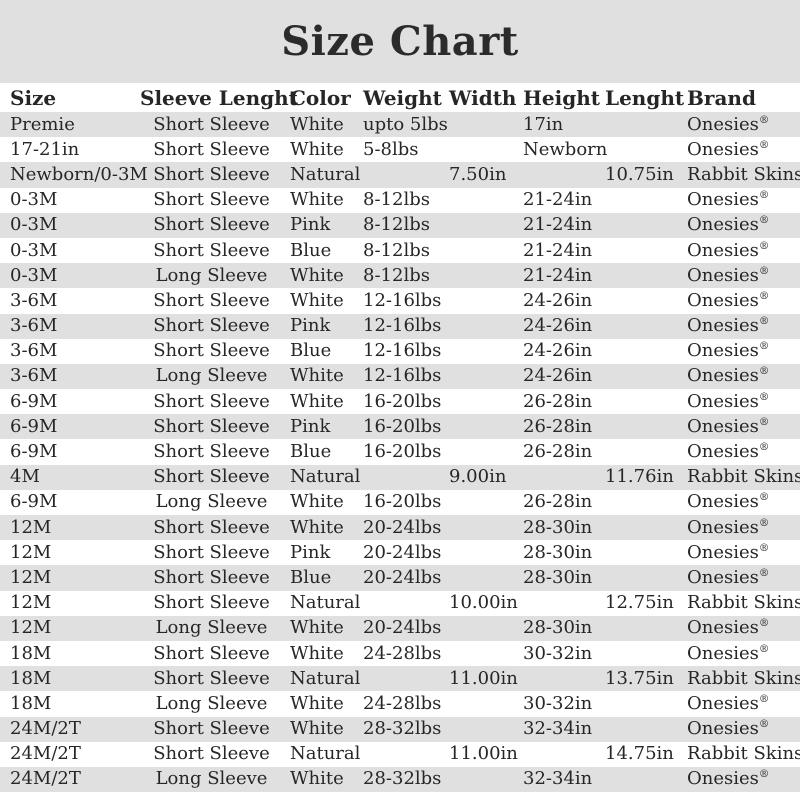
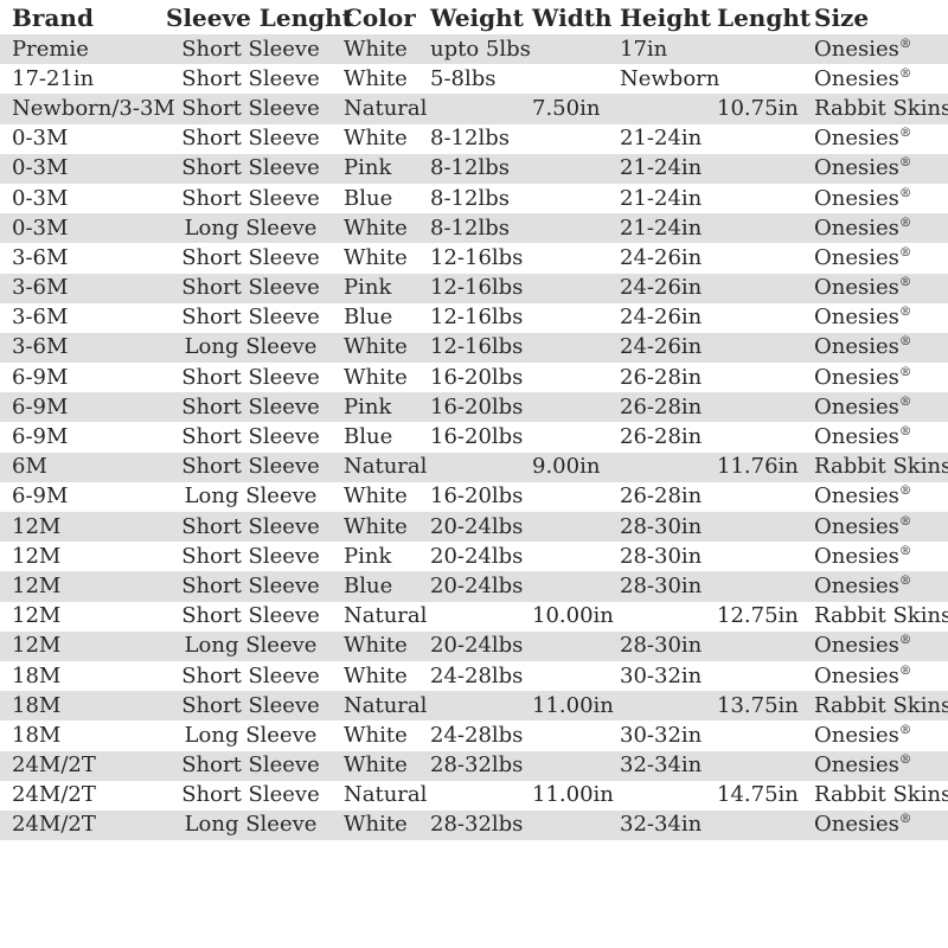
- Size Chart
- Size
+ Brand
  Sleeve Lengh
  Color
  Weight
  Width
  Height
  Lenght
- Brand
+ Size
  Premie
  Short Sleeve
  White
  upto 5lbs
  17in
  Onesies®
  17-21in
  Short Sleeve
  White
  5-8lbs
  Newborn
  Onesies®
- Newborn/0-3M
+ Newborn/3-3M
  Short Sleeve
  Natural
  7.50in
  10.75in
  Rabbit Skins
  0-3M
  Short Sleeve
  White
  8-12lbs
  21-24in
  Onesies®
  0-3M
  Short Sleeve
  Pink
  8-12lbs
  21-24in
  Onesies®
  0-3M
  Short Sleeve
  Blue
  8-12lbs
  21-24in
  Onesies®
  0-3M
  Long Sleeve
  White
  8-12lbs
  21-24in
  Onesies®
  3-6M
  Short Sleeve
  White
  12-16lbs
  24-26in
  Onesies®
  3-6M
  Short Sleeve
  Pink
  12-16lbs
  24-26in
  Onesies®
  3-6M
  Short Sleeve
  Blue
  12-16lbs
  24-26in
  Onesies®
  3-6M
  Long Sleeve
  White
  12-16lbs
  24-26in
  Onesies®
  6-9M
  Short Sleeve
  White
  16-20lbs
  26-28in
  Onesies®
  6-9M
  Short Sleeve
  Pink
  16-20lbs
  26-28in
  Onesies®
  6-9M
  Short Sleeve
  Blue
  16-20lbs
  26-28in
  Onesies®
- 4M
+ 6M
  Short Sleeve
  Natural
  9.00in
  11.76in
  Rabbit Skins
  6-9M
  Long Sleeve
  White
  16-20lbs
  26-28in
  Onesies®
  12M
  Short Sleeve
  White
  20-24lbs
  28-30in
  Onesies®
  12M
  Short Sleeve
  Pink
  20-24lbs
  28-30in
  Onesies®
  12M
  Short Sleeve
  Blue
  20-24lbs
  28-30in
  Onesies®
  12M
  Short Sleeve
  Natural
  10.00in
  12.75in
  Rabbit Skins
  12M
  Long Sleeve
  White
  20-24lbs
  28-30in
  Onesies®
  18M
  Short Sleeve
  White
  24-28lbs
  30-32in
  Onesies®
  18M
  Short Sleeve
  Natural
  11.00in
  13.75in
  Rabbit Skins
  18M
  Long Sleeve
  White
  24-28lbs
  30-32in
  Onesies®
  24M/2T
  Short Sleeve
  White
  28-32lbs
  32-34in
  Onesies®
  24M/2T
  Short Sleeve
  Natural
  11.00in
  14.75in
  Rabbit Skins
  24M/2T
  Long Sleeve
  White
  28-32lbs
  32-34in
  Onesies®
